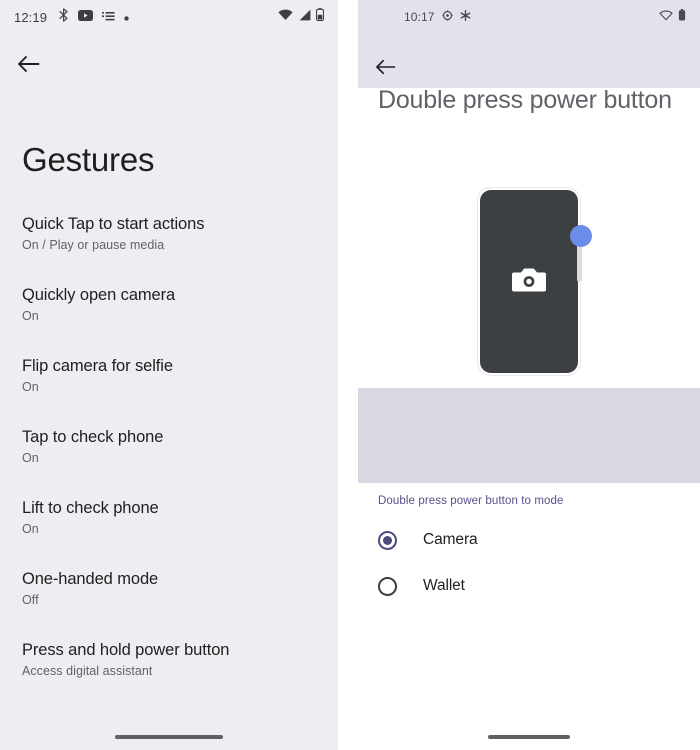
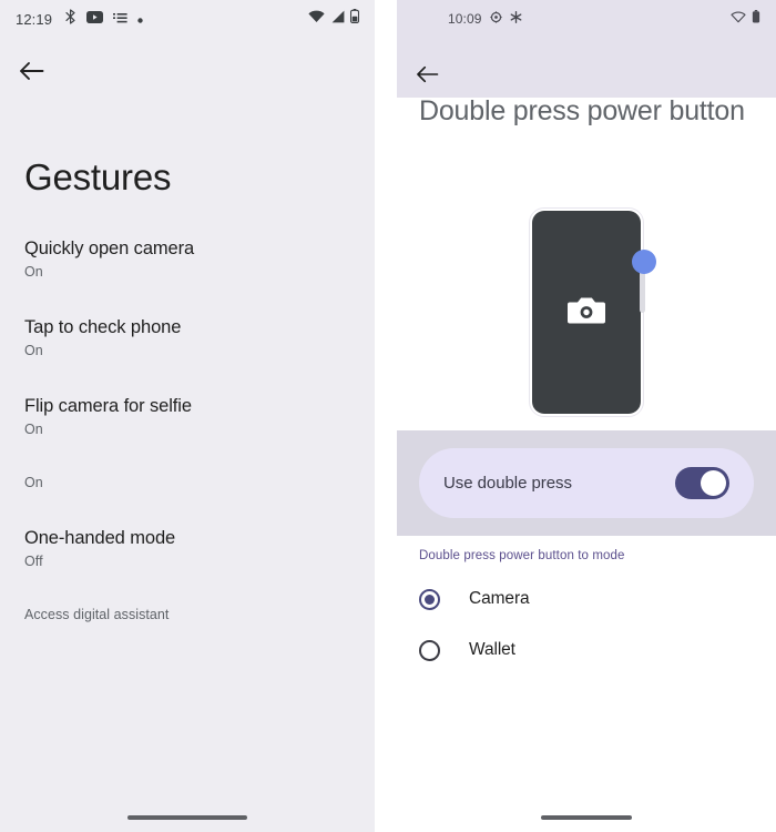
  12:19
  Gestures
- Quick Tap to start actions
- On / Play or pause media
  Quickly open camera
  On
- Flip camera for selfie
+ Tap to check phone
  On
- Tap to check phone
+ Flip camera for selfie
  On
- Lift to check phone
  On
  One-handed mode
  Off
- Press and hold power button
  Access digital assistant
- 10:17
+ 10:09
  Double press power button
+ Use double press
  Double press power button to mode
  Camera
  Wallet
